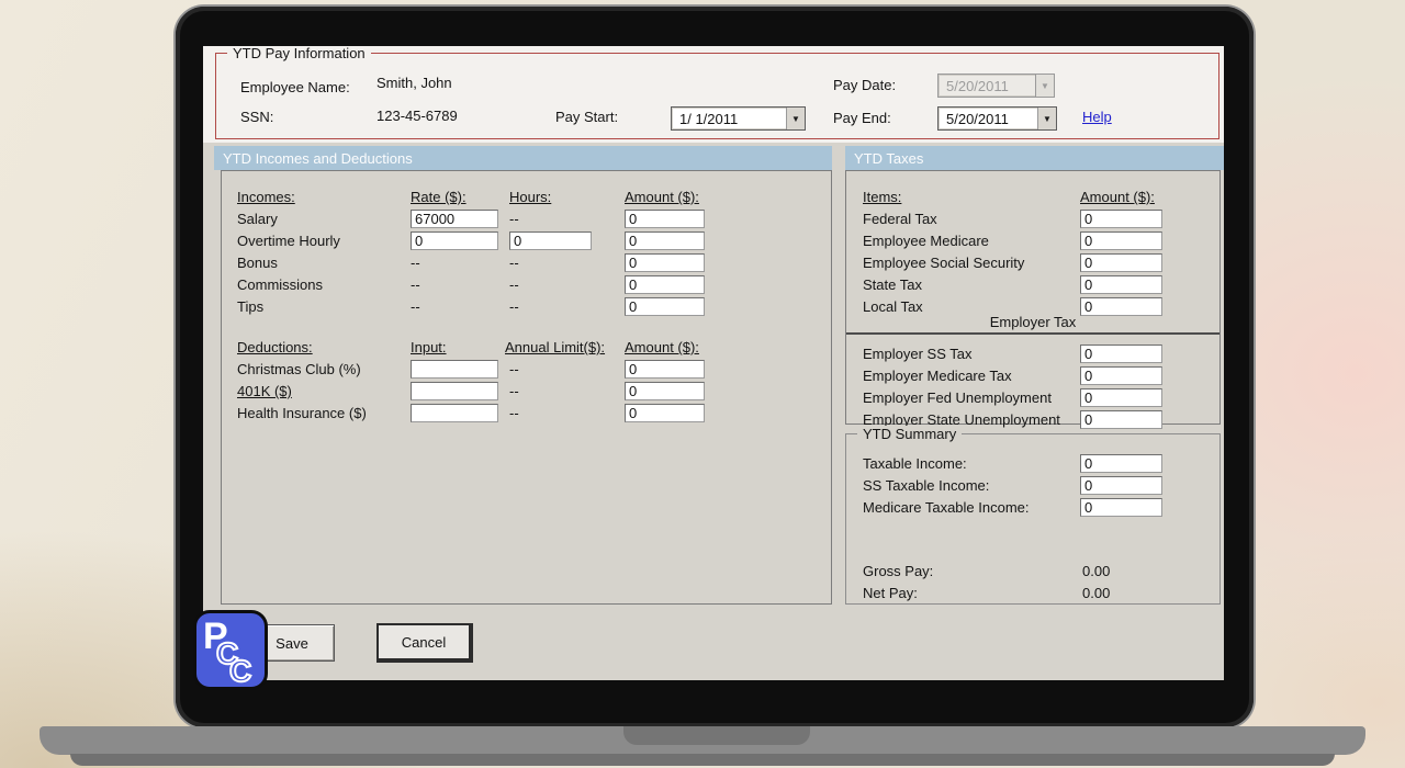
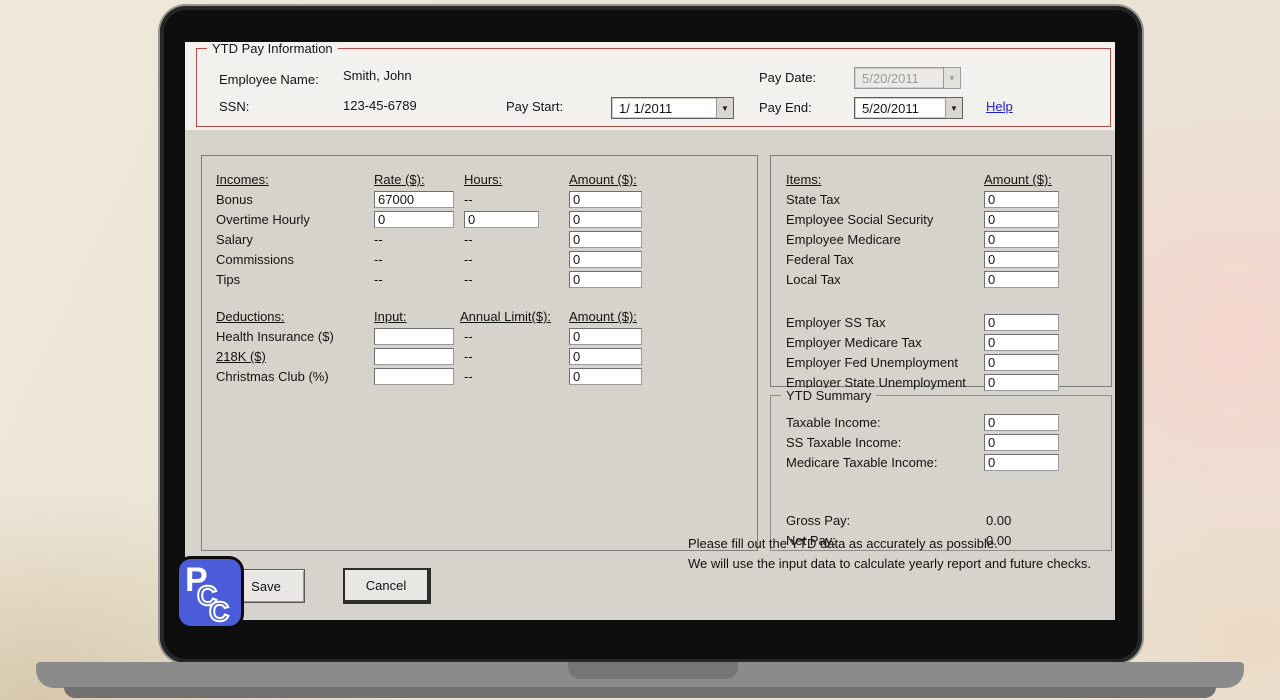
  YTD Pay Information
  Employee Name:
  Smith, John
  SSN:
  123-45-6789
  Pay Start:
  1/ 1/2011
  ▼
  Pay Date:
  5/20/2011
  ▼
  Pay End:
  5/20/2011
  ▼
  Help
- YTD Incomes and Deductions
- YTD Taxes
  Incomes:
  Rate ($):
  Hours:
  Amount ($):
- Salary
+ Bonus
  67000
  --
  0
  Overtime Hourly
  0
  0
  0
- Bonus
+ Salary
  --
  --
  0
  Commissions
  --
  --
  0
  Tips
  --
  --
  0
  Deductions:
  Input:
  Annual Limit($):
  Amount ($):
- Christmas Club (%)
+ Health Insurance ($)
  --
  0
- 401K ($)
+ 218K ($)
  --
  0
- Health Insurance ($)
+ Christmas Club (%)
  --
  0
  Items:
  Amount ($):
- Federal Tax
+ State Tax
  0
- Employee Medicare
+ Employee Social Security
  0
- Employee Social Security
+ Employee Medicare
  0
- State Tax
+ Federal Tax
  0
  Local Tax
  0
- Employer Tax
  Employer SS Tax
  0
  Employer Medicare Tax
  0
  Employer Fed Unemployment
  0
  Employer State Unemployment
  0
  YTD Summary
  Taxable Income:
  0
  SS Taxable Income:
  0
  Medicare Taxable Income:
  0
  Gross Pay:
  0.00
  Net Pay:
  0.00
  Save
  Cancel
+ Please fill out the YTD data as accurately as possible.
+ We will use the input data to calculate yearly report and future checks.
  P
  C
  C
